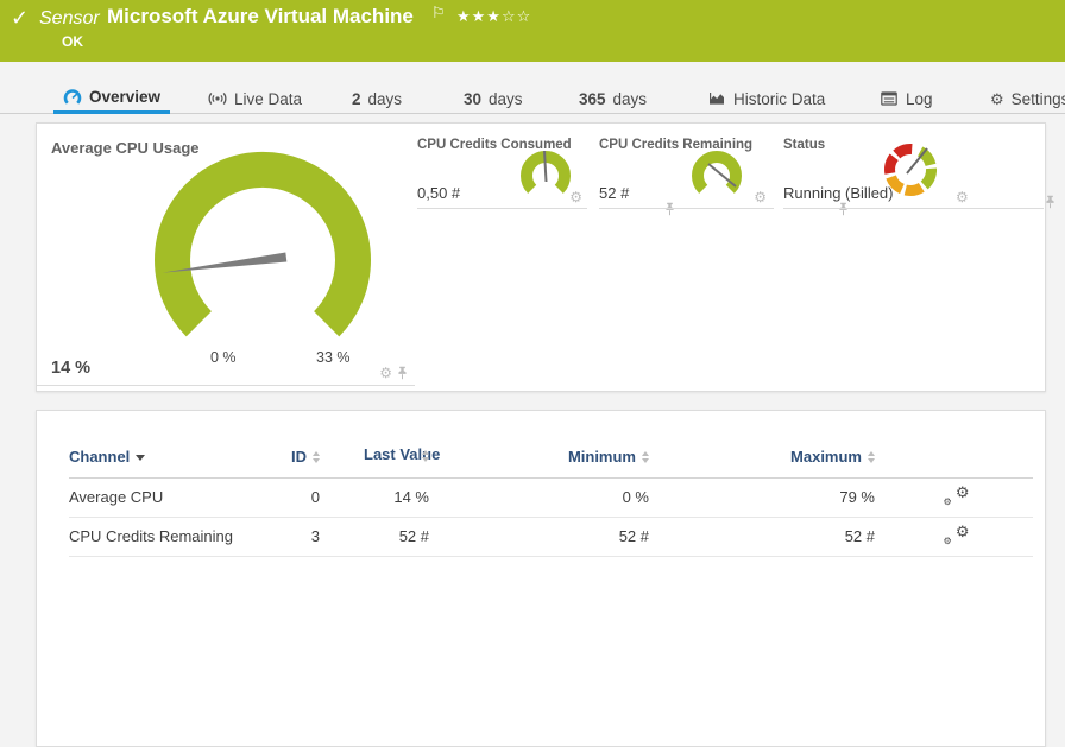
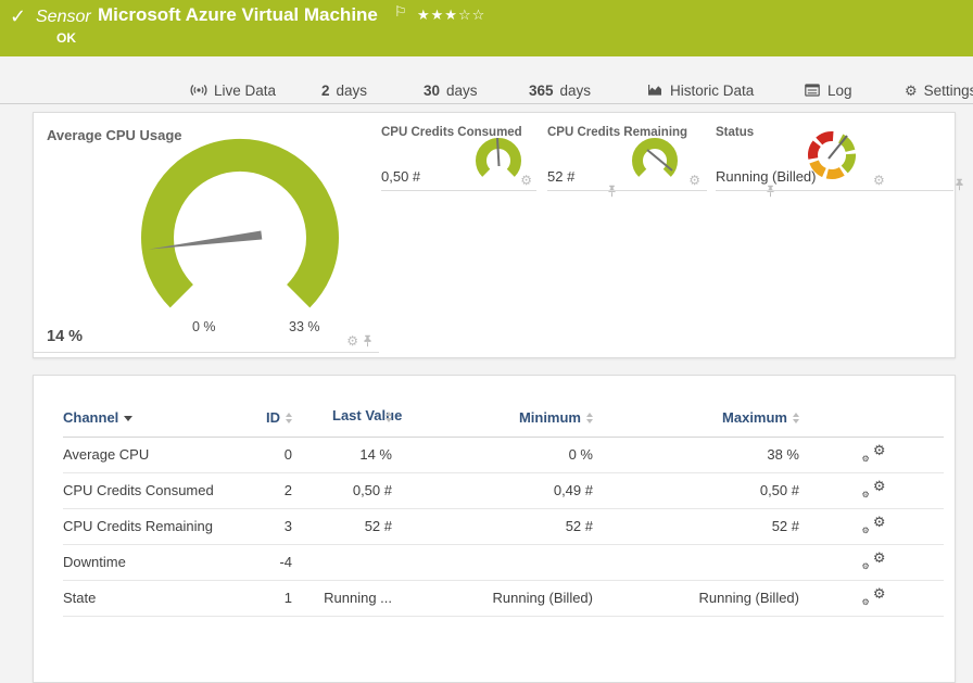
  ✓
  Sensor
  Microsoft Azure Virtual Machine
  ⚐
  ★★★☆☆
  OK
- Overview
  Live Data
  2
  days
  30
  days
  365
  days
  Historic Data
  Log
  ⚙
  Setting
  Average CPU Usage
  0 %
  33 %
  14 %
  ⚙
  CPU Credits Consumed
  0,50 #
  ⚙
  CPU Credits Remaining
  52 #
  ⚙
  Status
  Running (Billed)
  ⚙
  Channel	ID	Last Vale	Minimum	Maximum
- Average CPU	0	14 %	0 %	79 %	⚙⚙
+ Average CPU	0	14 %	0 %	38 %	⚙⚙
+ CPU Credits Consumed	2	0,50 #	0,49 #	0,50 #	⚙⚙
  CPU Credits Remaining	3	52 #	52 #	52 #	⚙⚙
+ Downtime	-4				⚙⚙
+ State	1	Running ...	Running (Billed)	Running (Billed)	⚙⚙
